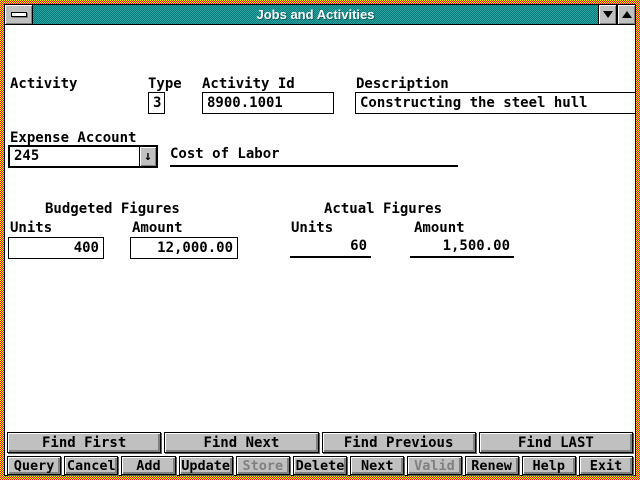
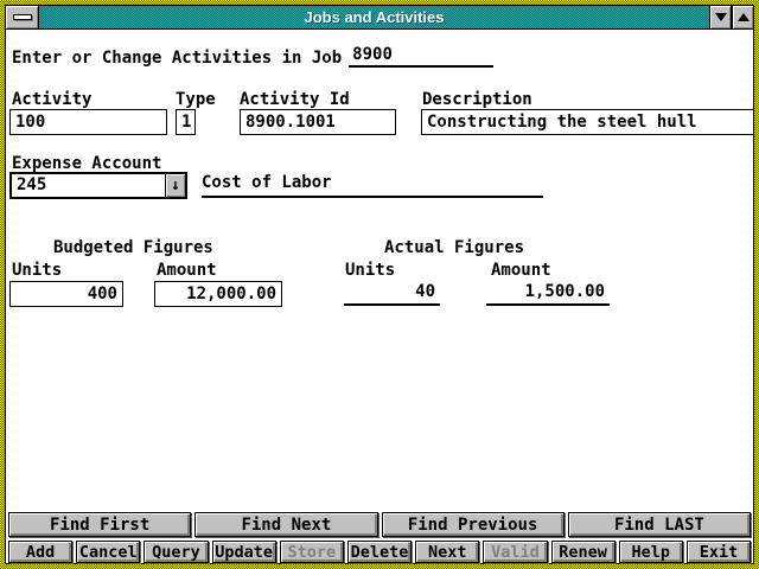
  Jobs and Activities
+ Enter or Change Activities in Job 8900
  Activity
  Type
  Activity Id
  Description
+ 100
- 3
+ 1
  8900.1001
  Constructing the steel hull
  Expense Account
  245
  ↓
  Cost of Labor
  Budgeted Figures
  Actual Figures
  Units
  Amount
  Units
  Amount
  400
  12,000.00
- 60
+ 40
  1,500.00
  Find First
  Find Next
  Find Previous
  Find LAST
- Query
+ Add
  Cancel
- Add
+ Query
  Update
  Store
  Delete
  Next
  Valid
  Renew
  Help
  Exit
